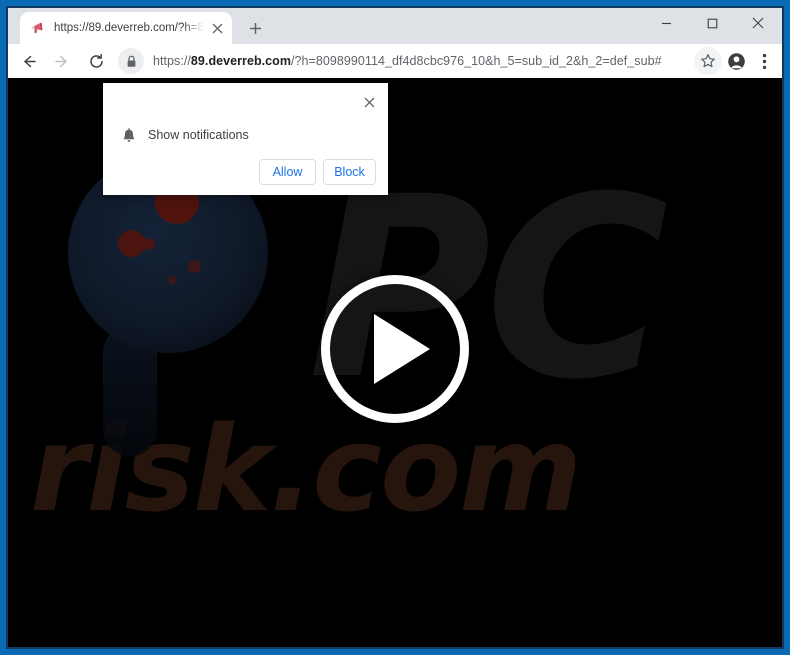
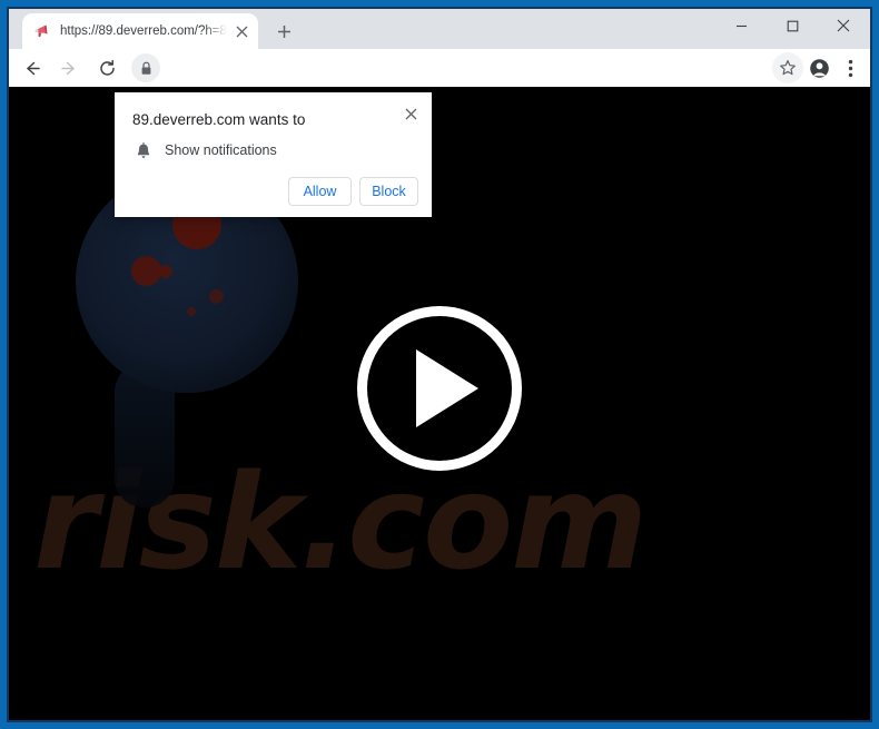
  https://89.deverreb.com/?h=8
- https://89.deverreb.com/?h=8098990114_df4d8cbc976_10&h_5=sub_id_2&h_2=def_sub#
- PC
  risk.com
+ 89.deverreb.com wants to
  Show notifications
  Allow
  Block
